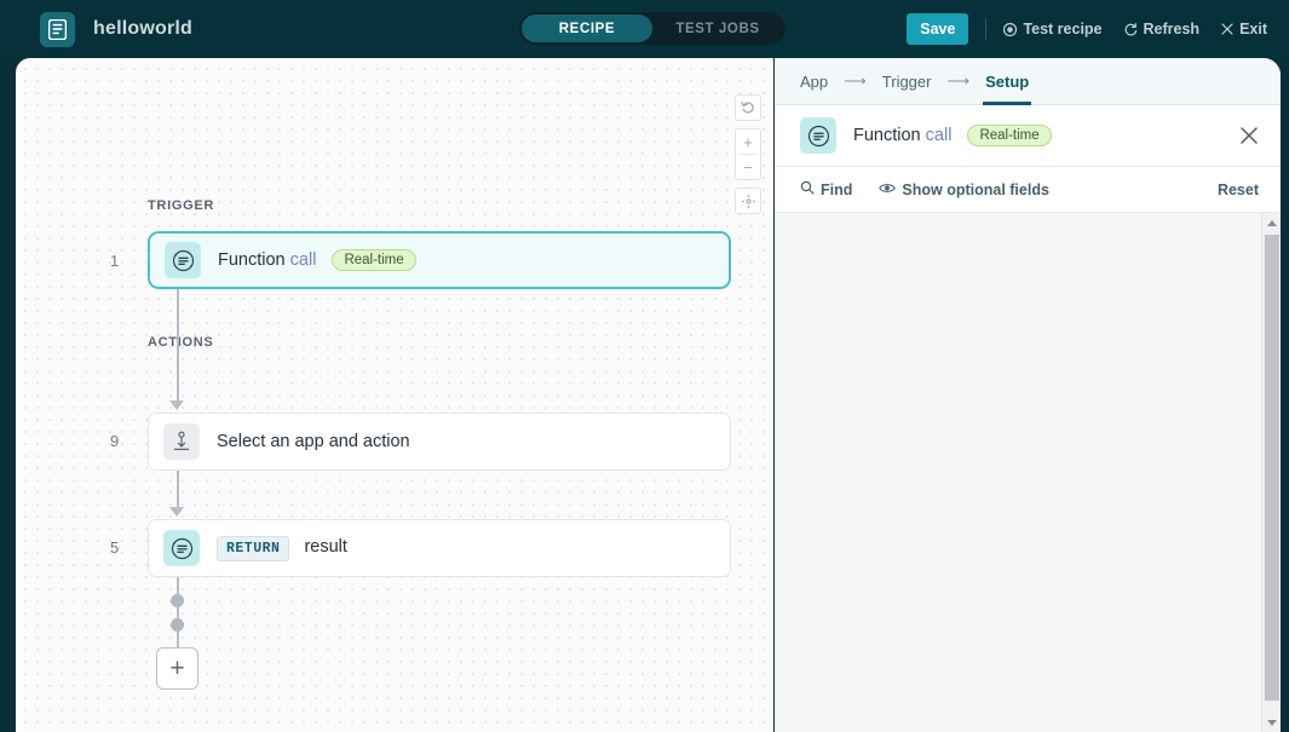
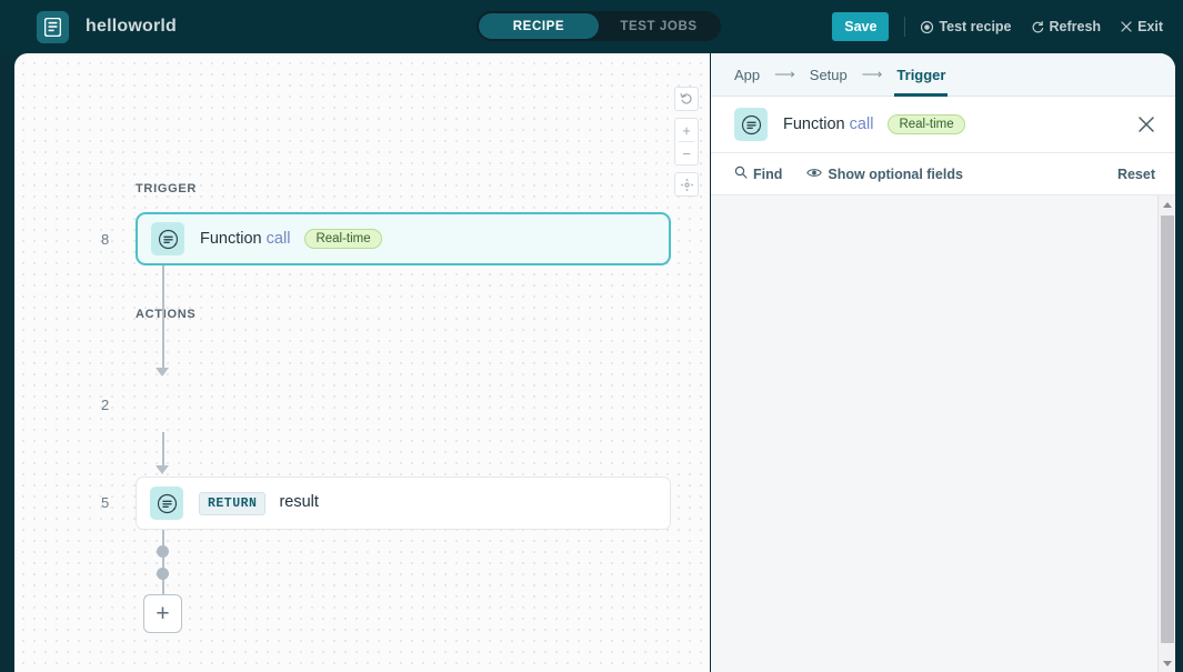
  helloworld
  RECIPE
  TEST JOBS
  Save
  Test recipe
  Refresh
  Exit
  +
  −
  TRIGGER
  ACTIONS
- 1
+ 8
  Function call Real-time
- 9
+ 2
- Select an app and action
  5
  RETURN result
  +
  App
  ⟶
- Trigger
+ Setup
  ⟶
- Setup
+ Trigger
  Function call Real-time
  Find
  Show optional fields
  Reset
